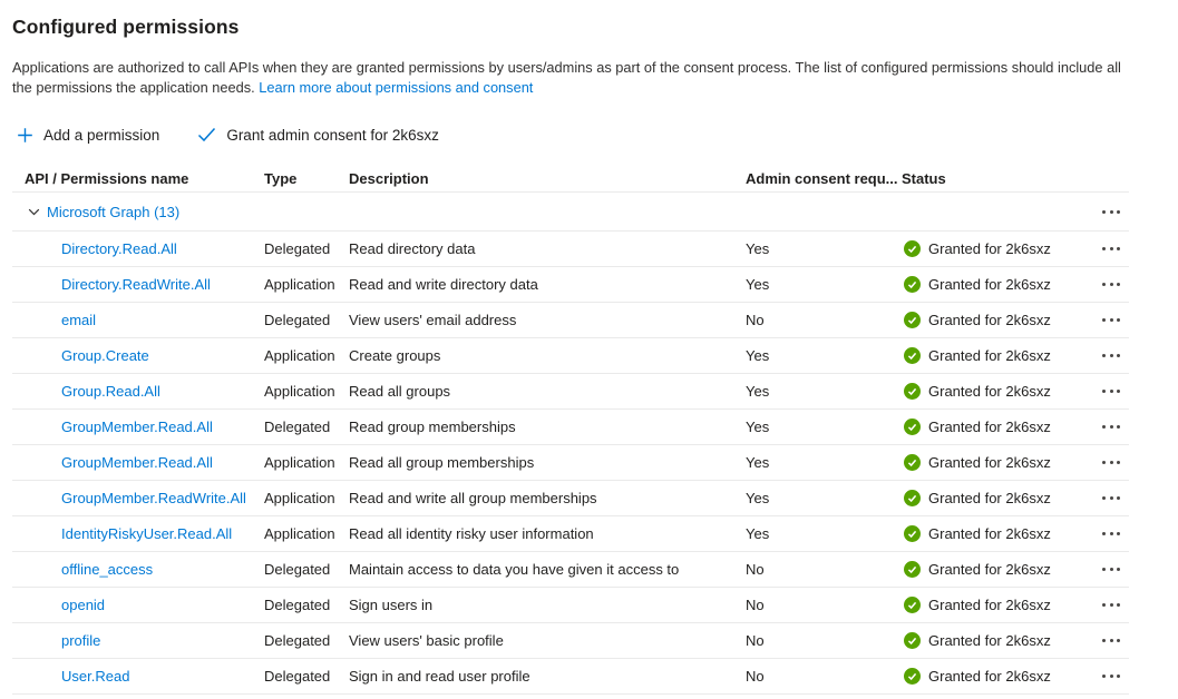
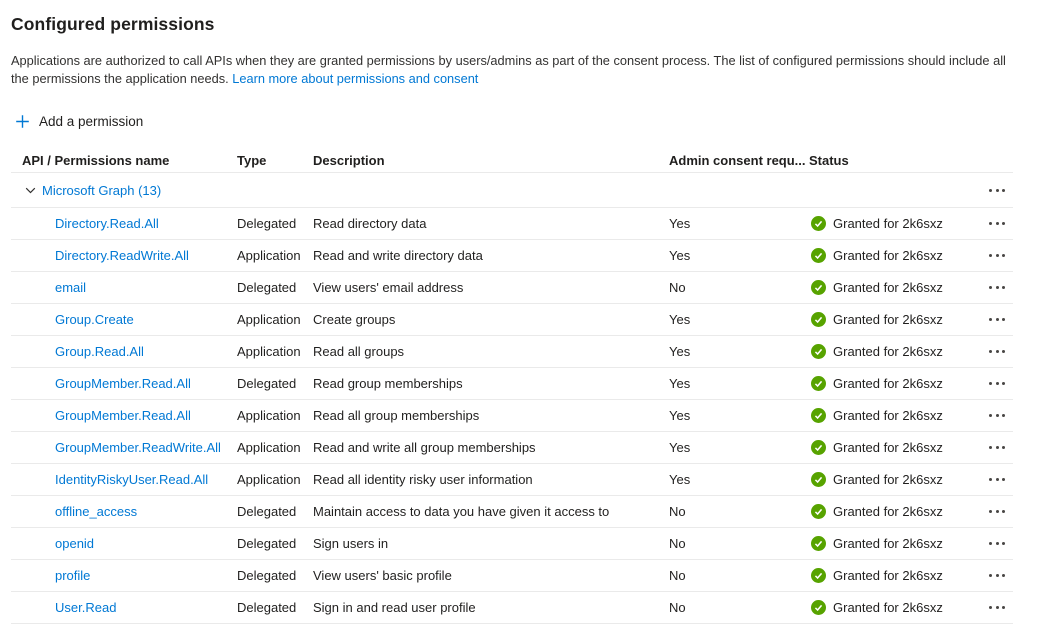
  Configured permissions
  Applications are authorized to call APIs when they are granted permissions by users/admins as part of the consent process. The list of configured permissions should include all the permissions the application needs. Learn more about permissions and consent
  Add a permission
- Grant admin consent for 2k6sxz
  API / Permissions name
  Type
  Description
  Admin consent requ...
  Status
  Microsoft Graph (13)
  Directory.Read.All
  Delegated
  Read directory data
  Yes
  Granted for 2k6sxz
  Directory.ReadWrite.All
  Application
  Read and write directory data
  Yes
  Granted for 2k6sxz
  email
  Delegated
  View users' email address
  No
  Granted for 2k6sxz
  Group.Create
  Application
  Create groups
  Yes
  Granted for 2k6sxz
  Group.Read.All
  Application
  Read all groups
  Yes
  Granted for 2k6sxz
  GroupMember.Read.All
  Delegated
  Read group memberships
  Yes
  Granted for 2k6sxz
  GroupMember.Read.All
  Application
  Read all group memberships
  Yes
  Granted for 2k6sxz
  GroupMember.ReadWrite.All
  Application
  Read and write all group memberships
  Yes
  Granted for 2k6sxz
  IdentityRiskyUser.Read.All
  Application
  Read all identity risky user information
  Yes
  Granted for 2k6sxz
  offline_access
  Delegated
  Maintain access to data you have given it access to
  No
  Granted for 2k6sxz
  openid
  Delegated
  Sign users in
  No
  Granted for 2k6sxz
  profile
  Delegated
  View users' basic profile
  No
  Granted for 2k6sxz
  User.Read
  Delegated
  Sign in and read user profile
  No
  Granted for 2k6sxz
